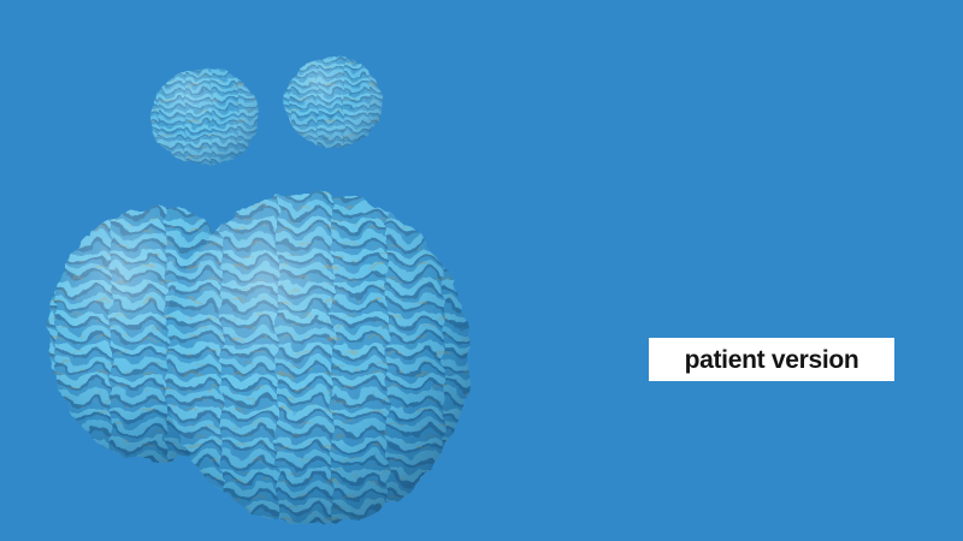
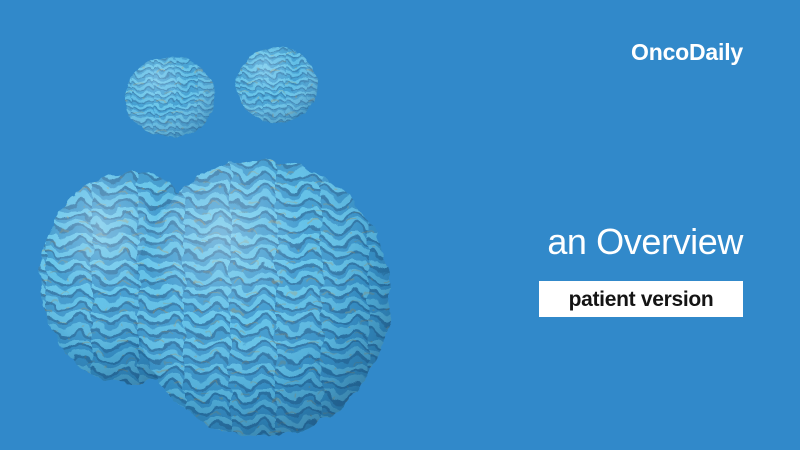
+ OncoDaily
+ an Overview
  patient version
